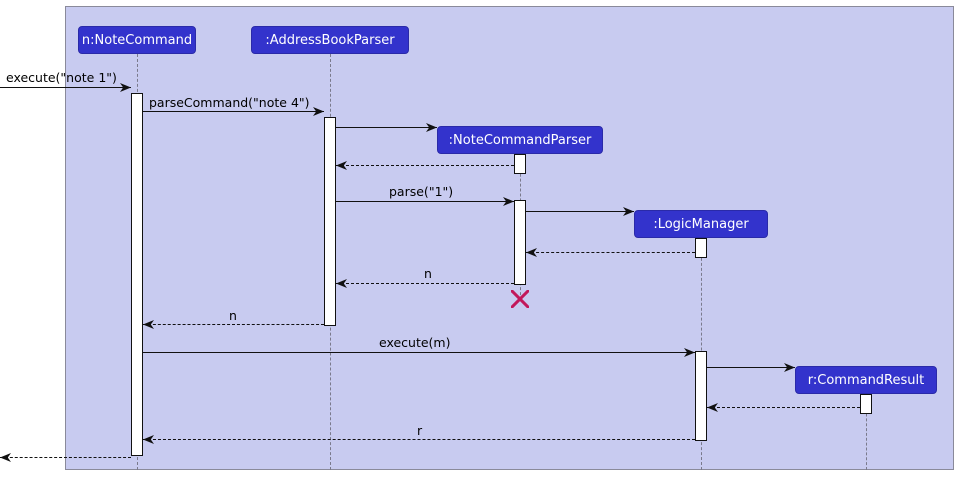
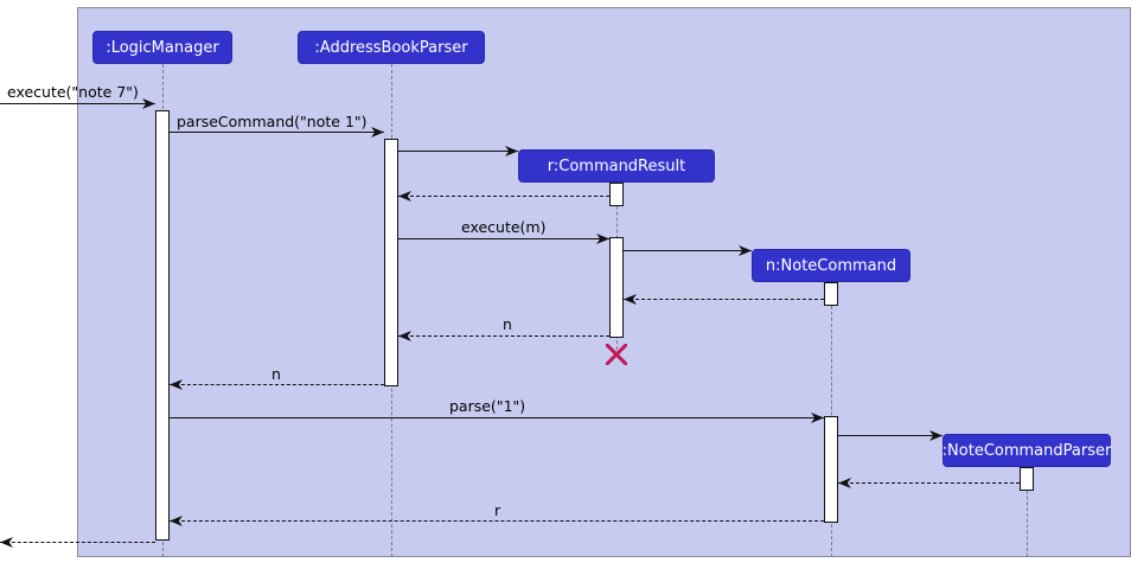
- execute("note 1")
+ execute("note 7")
- parseCommand("note 4")
+ parseCommand("note 1")
- parse("1")
+ execute(m)
  n
  n
- execute(m)
+ parse("1")
  r
- n:NoteCommand
+ :LogicManager
  :AddressBookParser
- :NoteCommandParser
+ r:CommandResult
- :LogicManager
+ n:NoteCommand
- r:CommandResult
+ :NoteCommandParser
